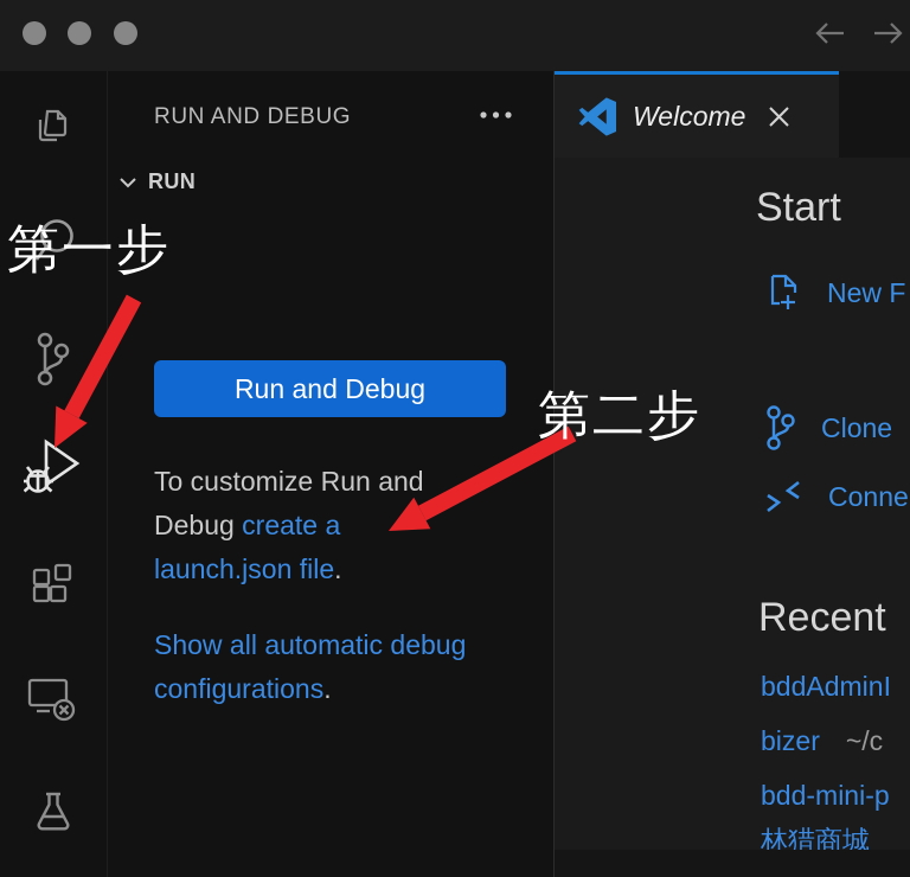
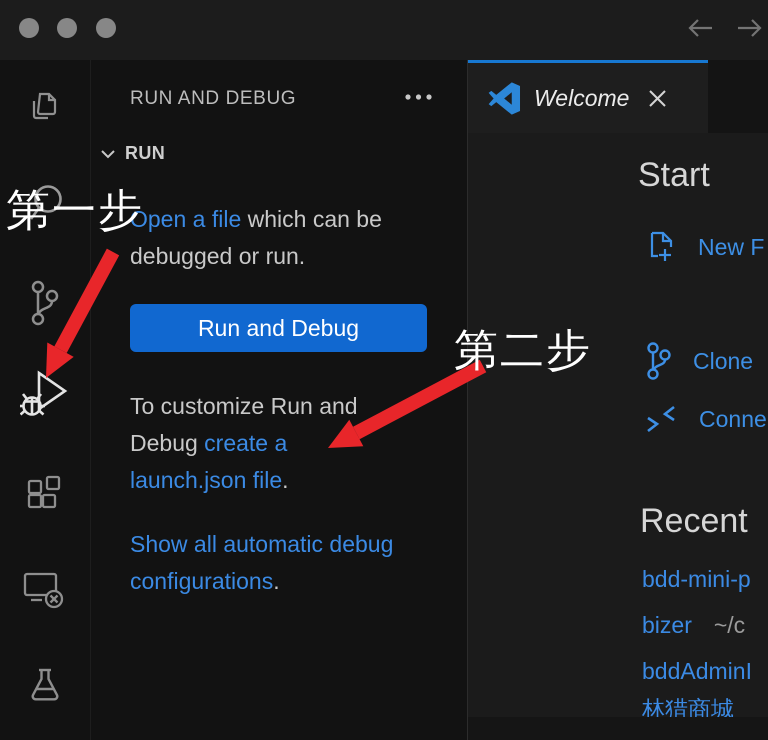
  RUN AND DEBUG
  RUN
+ Open a file which can be debugged or run.
  Run and Debug
  To customize Run and Debug create a launch.json file.
  Show all automatic debug configurations.
  Welcome
  Start
  New F
  Clone
  Conne
  Recent
- bddAdminI
+ bdd-mini-p
  bizer
  ~/c
- bdd-mini-p
+ bddAdminI
  林猎商城
  第一步
  第二步
